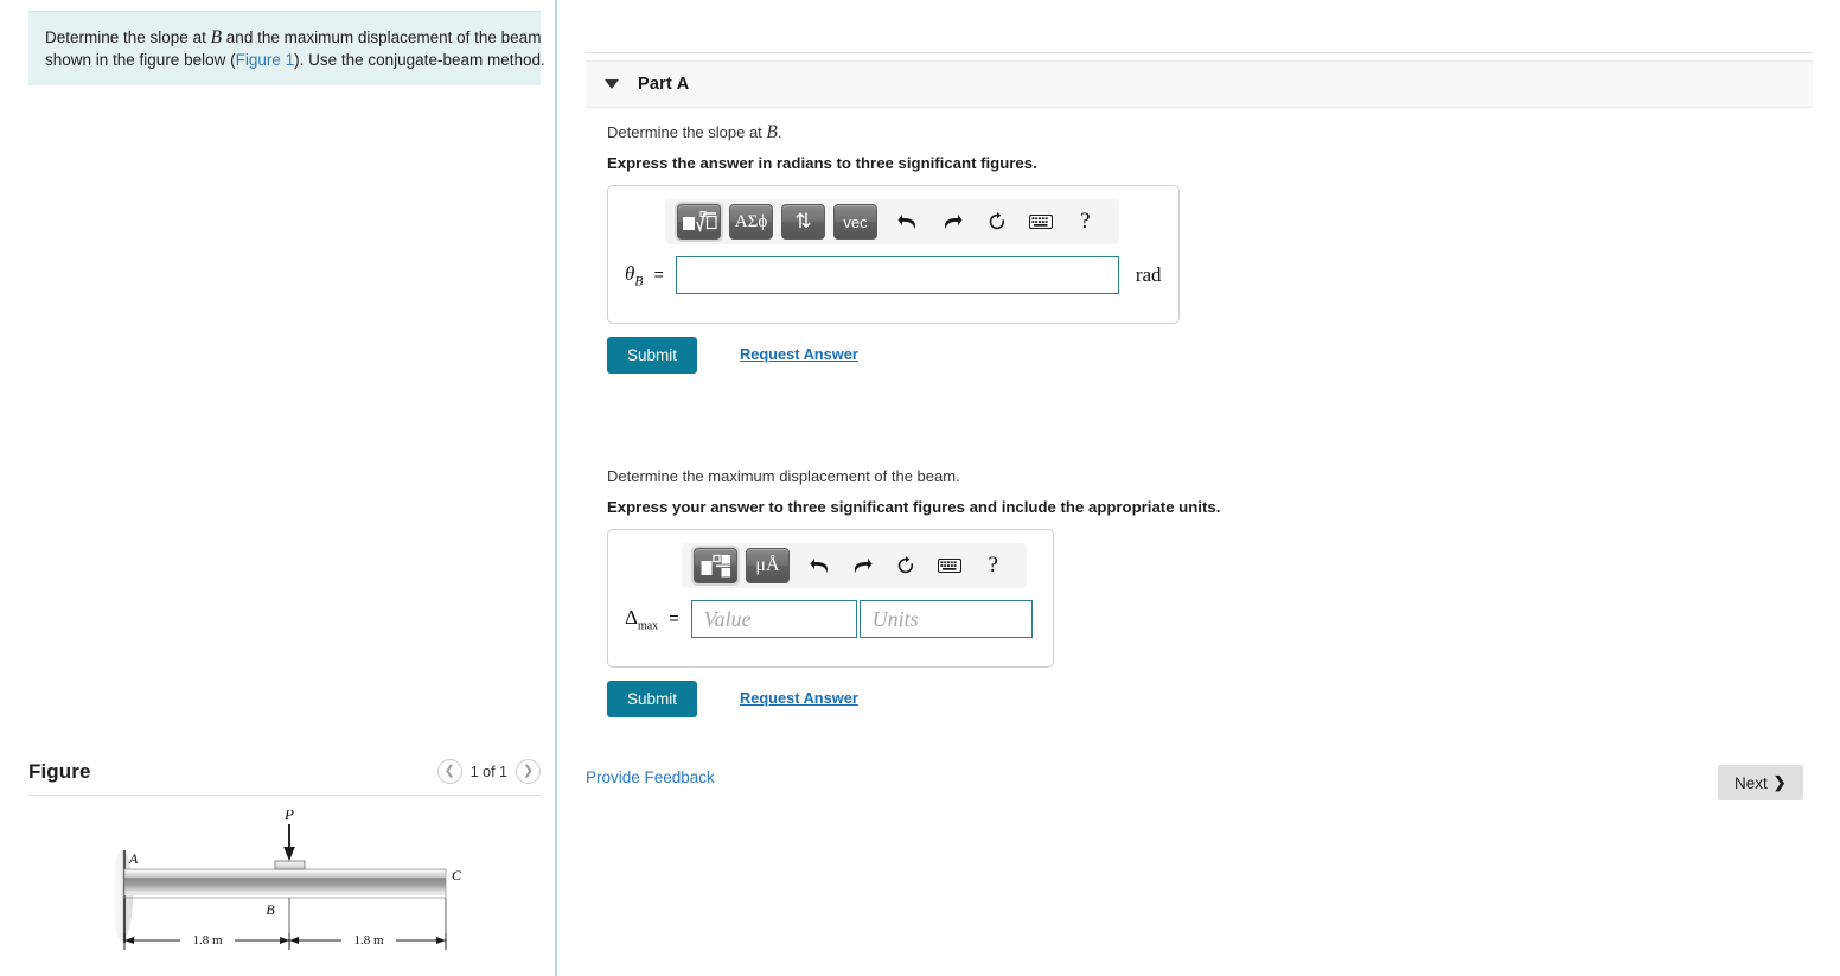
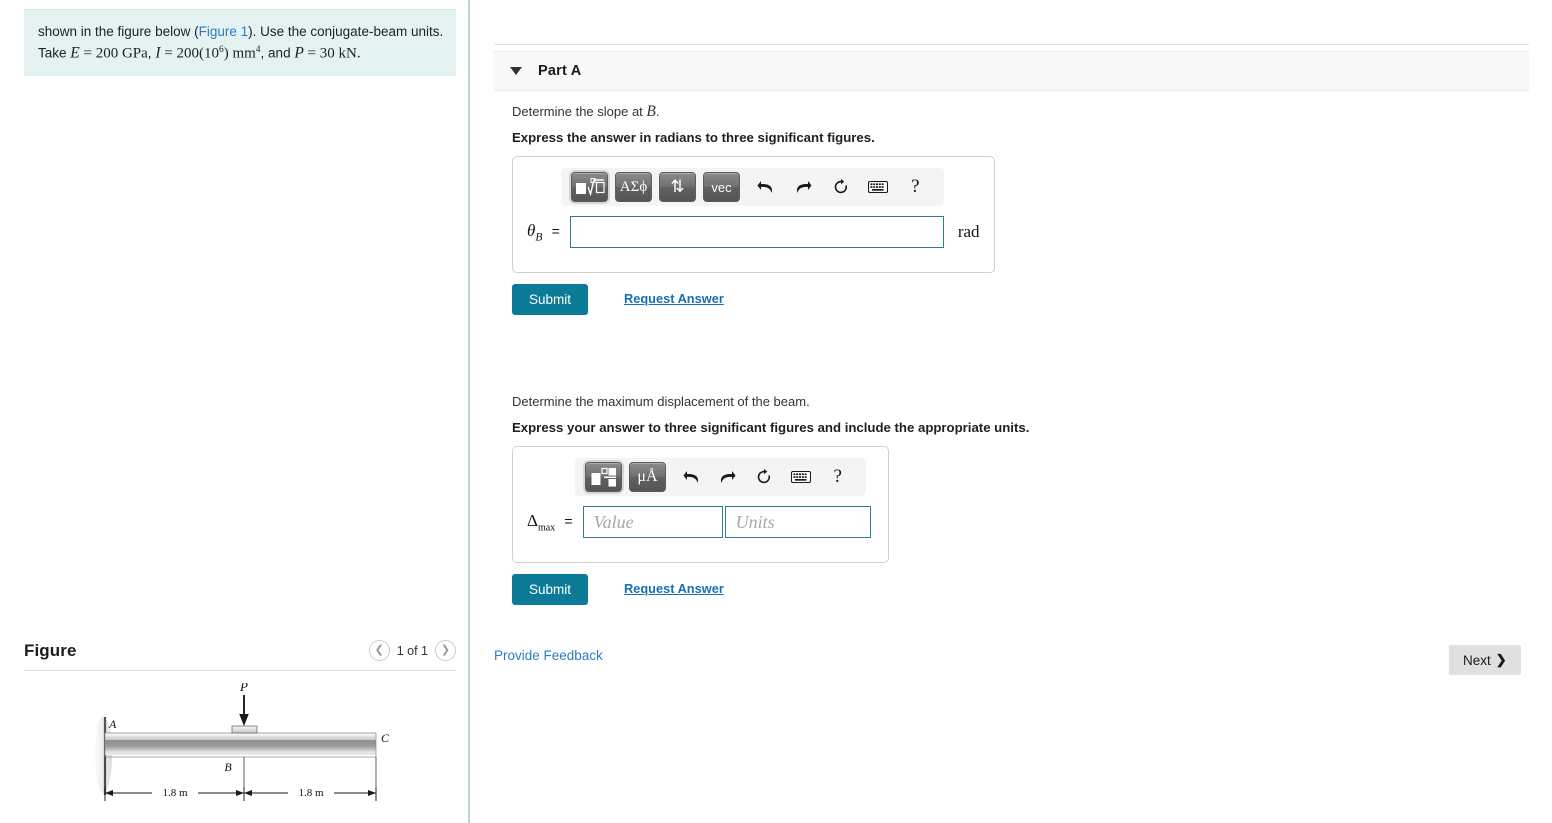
- Determine the slope at B and the maximum displacement of the beam
- shown in the figure below (Figure 1). Use the conjugate-beam method.
+ shown in the figure below (Figure 1). Use the conjugate-beam units.
+ Take E = 200 GPa, I = 200(106) mm4, and P = 30 kN.
  Figure
  ❮
  1 of 1
  ❯
  P
  A
  C
  B
  1.8 m
  1.8 m
  Part A
  Determine the slope at B.
  Express the answer in radians to three significant figures.
  ΑΣϕ
  ⇅
  vec
  ?
  θB =
  rad
  Submit
  Request Answer
  Determine the maximum displacement of the beam.
  Express your answer to three significant figures and include the appropriate units.
  μÅ
  ?
  Δmax =
  Value
  Units
  Submit
  Request Answer
  Provide Feedback
  Next
  ❯
